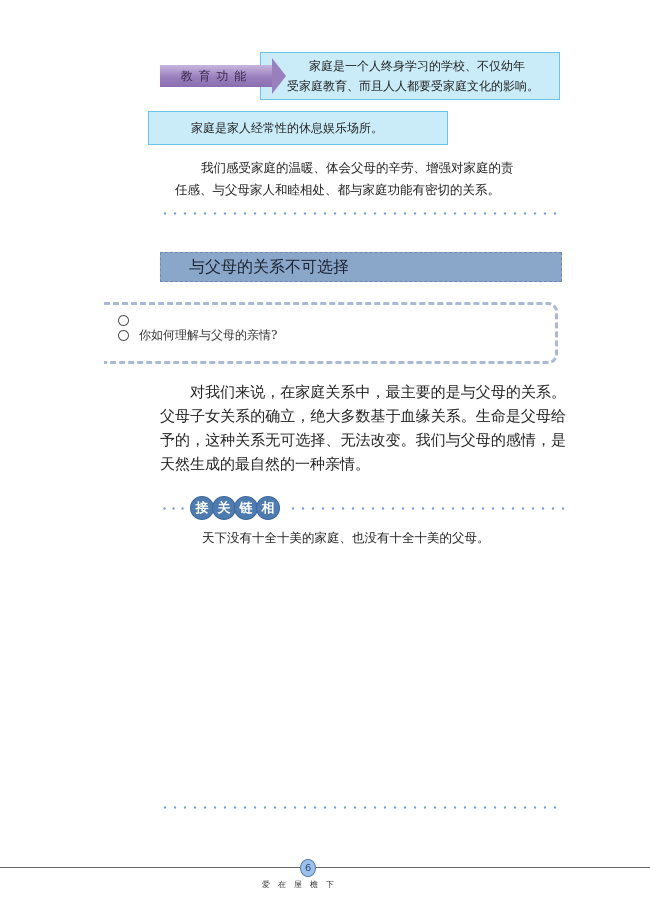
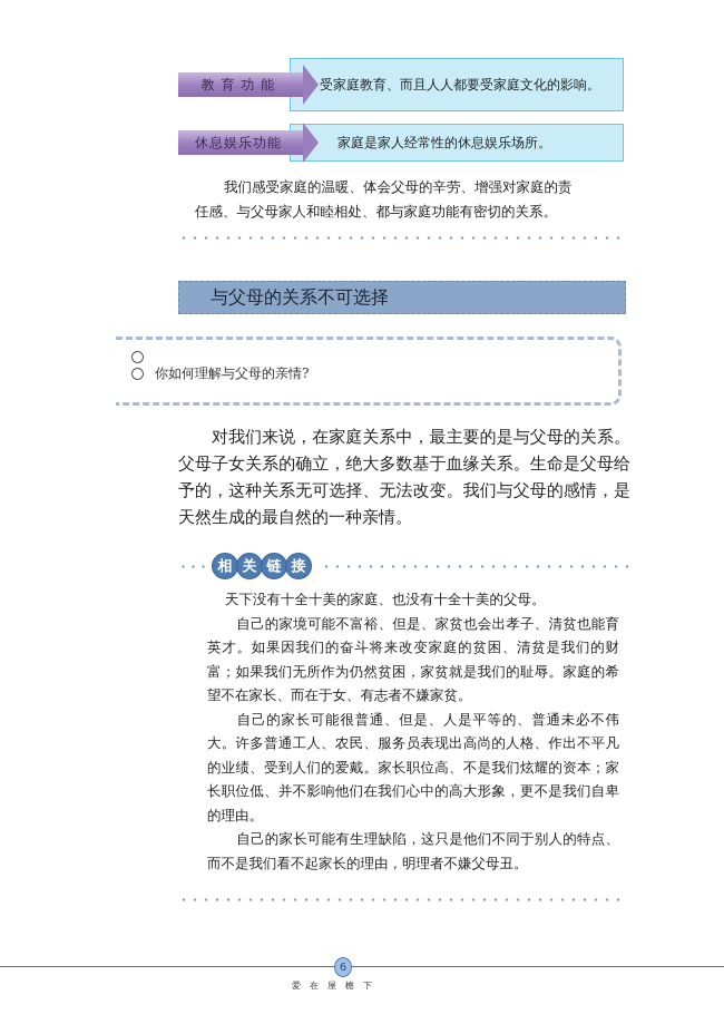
  教 育 功 能
- 家庭是一个人终身学习的学校、不仅幼年
  受家庭教育、而且人人都要受家庭文化的影响。
+ 休息娱乐功能
  家庭是家人经常性的休息娱乐场所。
  我们感受家庭的温暖、体会父母的辛劳、增强对家庭的责
  任感、与父母家人和睦相处、都与家庭功能有密切的关系。
  与父母的关系不可选择
  你如何理解与父母的亲情?
  对我们来说，在家庭关系中，最主要的是与父母的关系。父母子女关系的确立，绝大多数基于血缘关系。生命是父母给予的，这种关系无可选择、无法改变。我们与父母的感情，是天然生成的最自然的一种亲情。
- 接
+ 相
  关
  链
- 相
+ 接
  天下没有十全十美的家庭、也没有十全十美的父母。
+ 自己的家境可能不富裕、但是、家贫也会出孝子、清贫也能育英才。如果因我们的奋斗将来改变家庭的贫困、清贫是我们的财富；如果我们无所作为仍然贫困，家贫就是我们的耻辱。家庭的希望不在家长、而在于女、有志者不嫌家贫。
+ 自己的家长可能很普通、但是、人是平等的、普通未必不伟大。许多普通工人、农民、服务员表现出高尚的人格、作出不平凡的业绩、受到人们的爱戴。家长职位高、不是我们炫耀的资本；家长职位低、并不影响他们在我们心中的高大形象，更不是我们自卑的理由。
+ 自己的家长可能有生理缺陷，这只是他们不同于别人的特点、而不是我们看不起家长的理由，明理者不嫌父母丑。
  6
  爱在屋檐下
